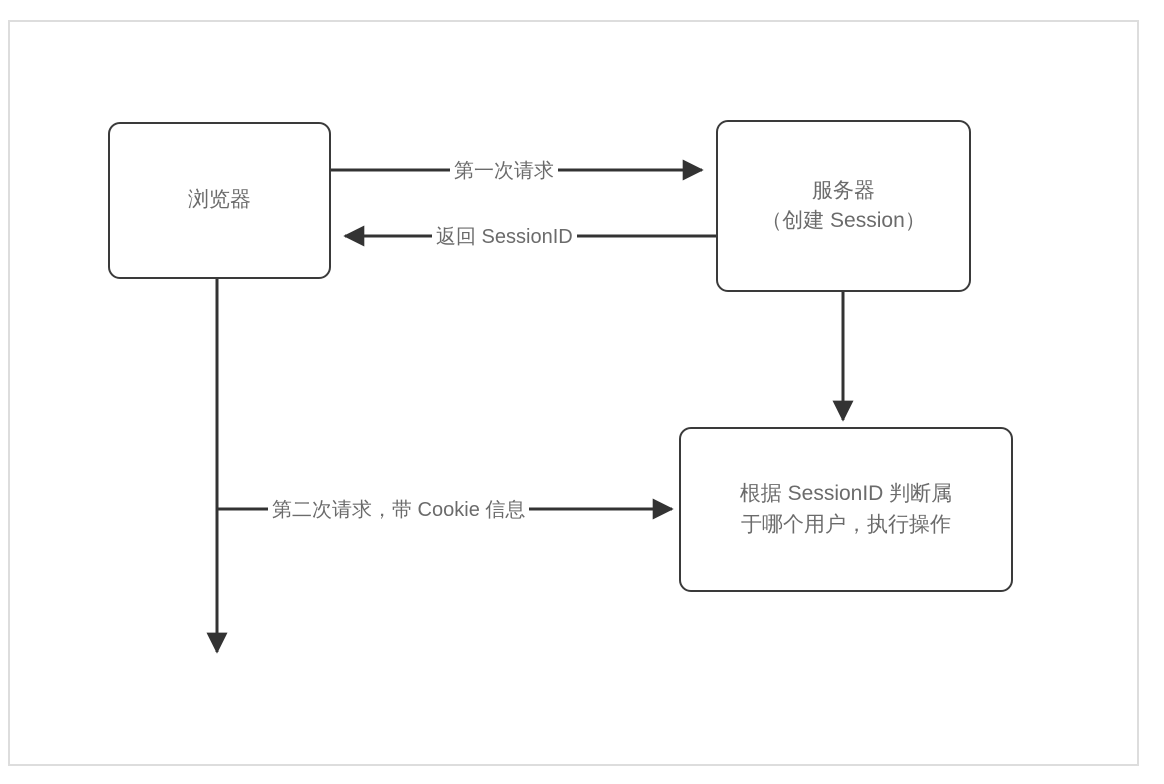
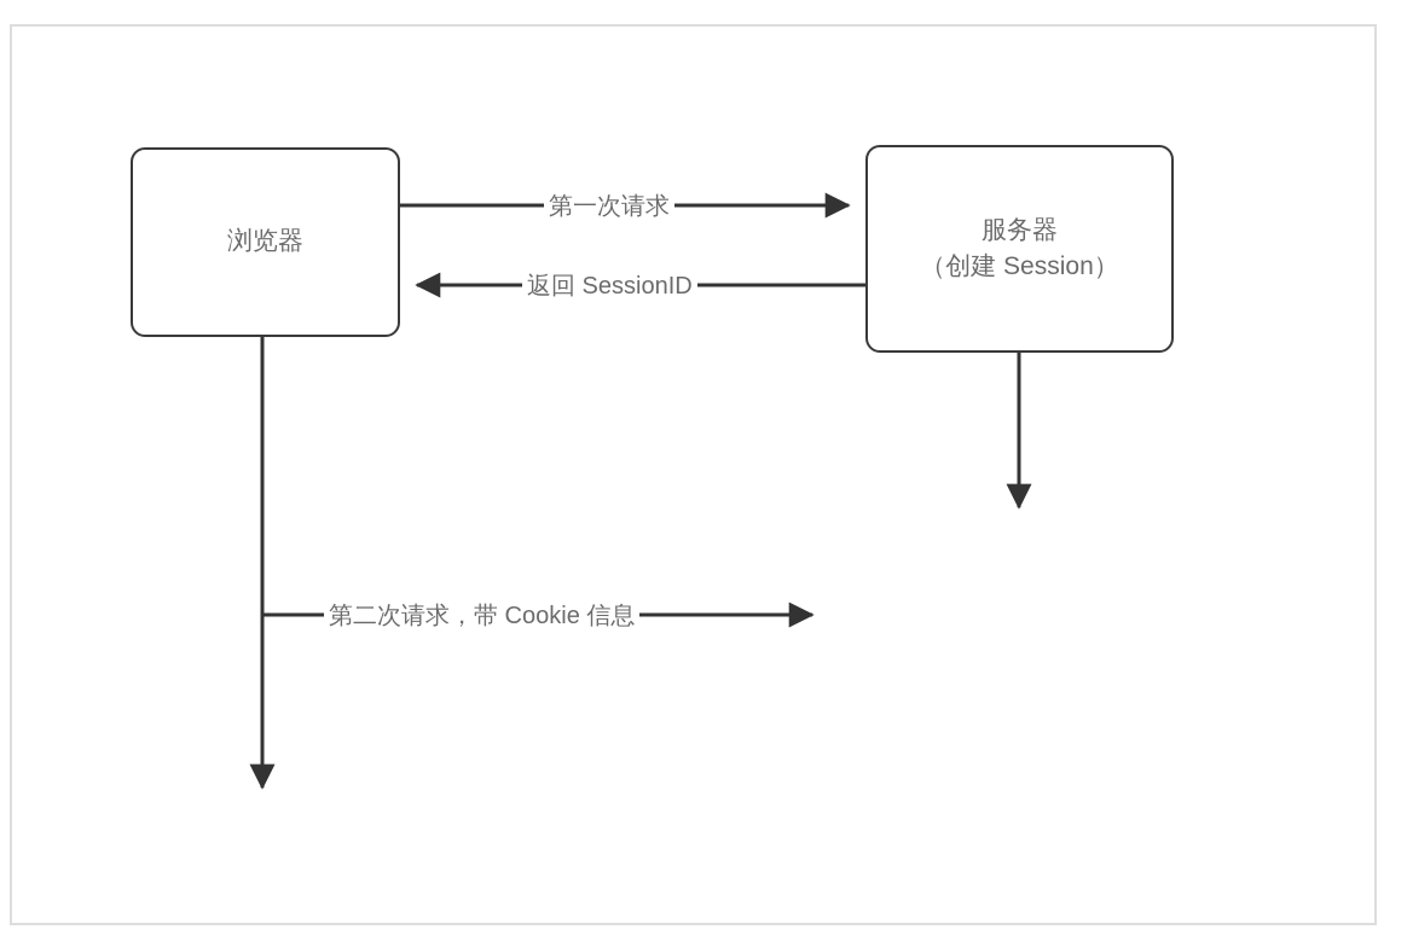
  浏览器
  服务器
  （创建 Session）
- 根据 SessionID 判断属
- 于哪个用户，执行操作
  第一次请求
  返回 SessionID
  第二次请求，带 Cookie 信息
